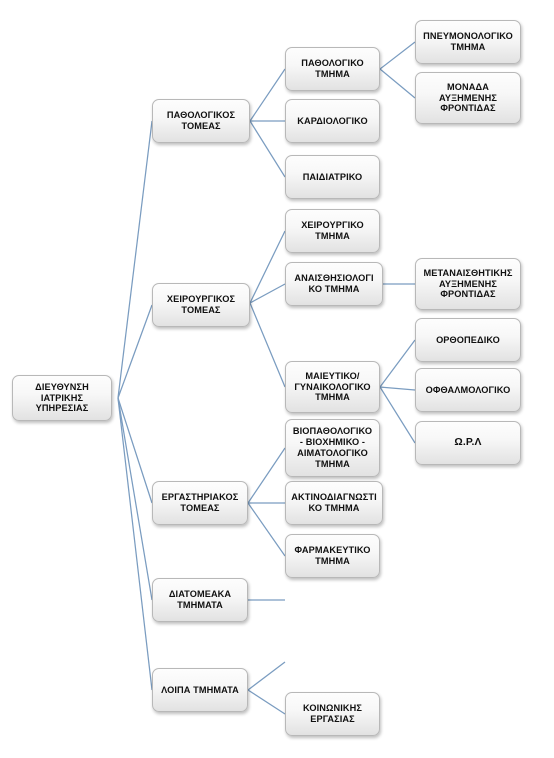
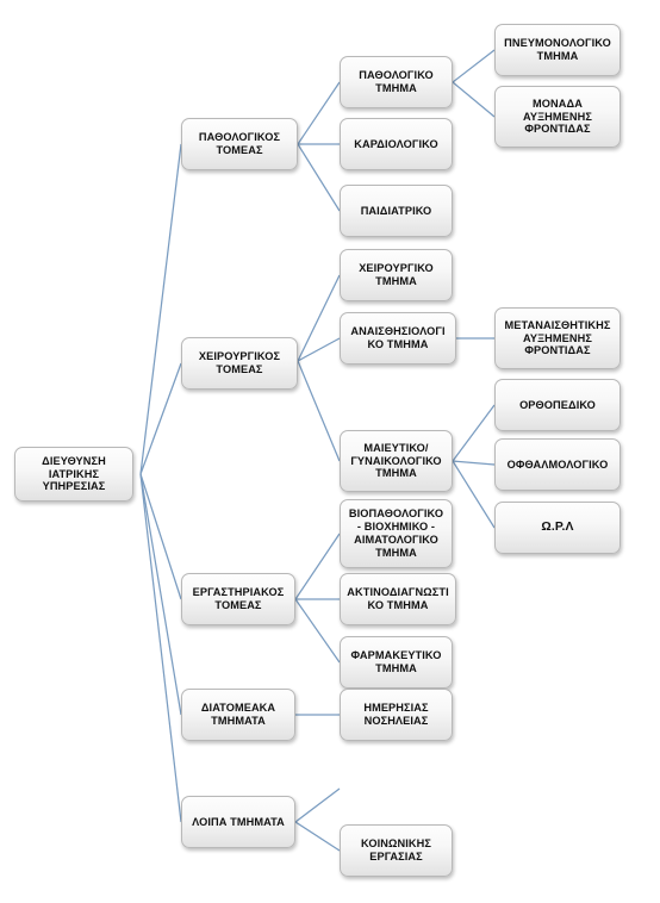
  ΔΙΕΥΘΥΝΣΗ
  ΙΑΤΡΙΚΗΣ
  ΥΠΗΡΕΣΙΑΣ
  ΠΑΘΟΛΟΓΙΚΟΣ
  ΤΟΜΕΑΣ
  ΧΕΙΡΟΥΡΓΙΚΟΣ
  ΤΟΜΕΑΣ
  ΕΡΓΑΣΤΗΡΙΑΚΟΣ
  ΤΟΜΕΑΣ
  ΔΙΑΤΟΜΕΑΚΑ
  ΤΜΗΜΑΤΑ
  ΛΟΙΠΑ ΤΜΗΜΑΤΑ
  ΠΑΘΟΛΟΓΙΚΟ
  ΤΜΗΜΑ
  ΚΑΡΔΙΟΛΟΓΙΚΟ
  ΠΑΙΔΙΑΤΡΙΚΟ
  ΧΕΙΡΟΥΡΓΙΚΟ
  ΤΜΗΜΑ
  ΑΝΑΙΣΘΗΣΙΟΛΟΓΙ
  ΚΟ ΤΜΗΜΑ
  ΜΑΙΕΥΤΙΚΟ/
  ΓΥΝΑΙΚΟΛΟΓΙΚΟ
  ΤΜΗΜΑ
  ΒΙΟΠΑΘΟΛΟΓΙΚΟ
  - ΒΙΟΧΗΜΙΚΟ -
  ΑΙΜΑΤΟΛΟΓΙΚΟ
  ΤΜΗΜΑ
  ΑΚΤΙΝΟΔΙΑΓΝΩΣΤΙ
  ΚΟ ΤΜΗΜΑ
  ΦΑΡΜΑΚΕΥΤΙΚΟ
  ΤΜΗΜΑ
+ ΗΜΕΡΗΣΙΑΣ
+ ΝΟΣΗΛΕΙΑΣ
  ΚΟΙΝΩΝΙΚΗΣ
  ΕΡΓΑΣΙΑΣ
  ΠΝΕΥΜΟΝΟΛΟΓΙΚΟ
  ΤΜΗΜΑ
  ΜΟΝΑΔΑ
  ΑΥΞΗΜΕΝΗΣ
  ΦΡΟΝΤΙΔΑΣ
  ΜΕΤΑΝΑΙΣΘΗΤΙΚΗΣ
  ΑΥΞΗΜΕΝΗΣ
  ΦΡΟΝΤΙΔΑΣ
  ΟΡΘΟΠΕΔΙΚΟ
  ΟΦΘΑΛΜΟΛΟΓΙΚΟ
  Ω.Ρ.Λ
